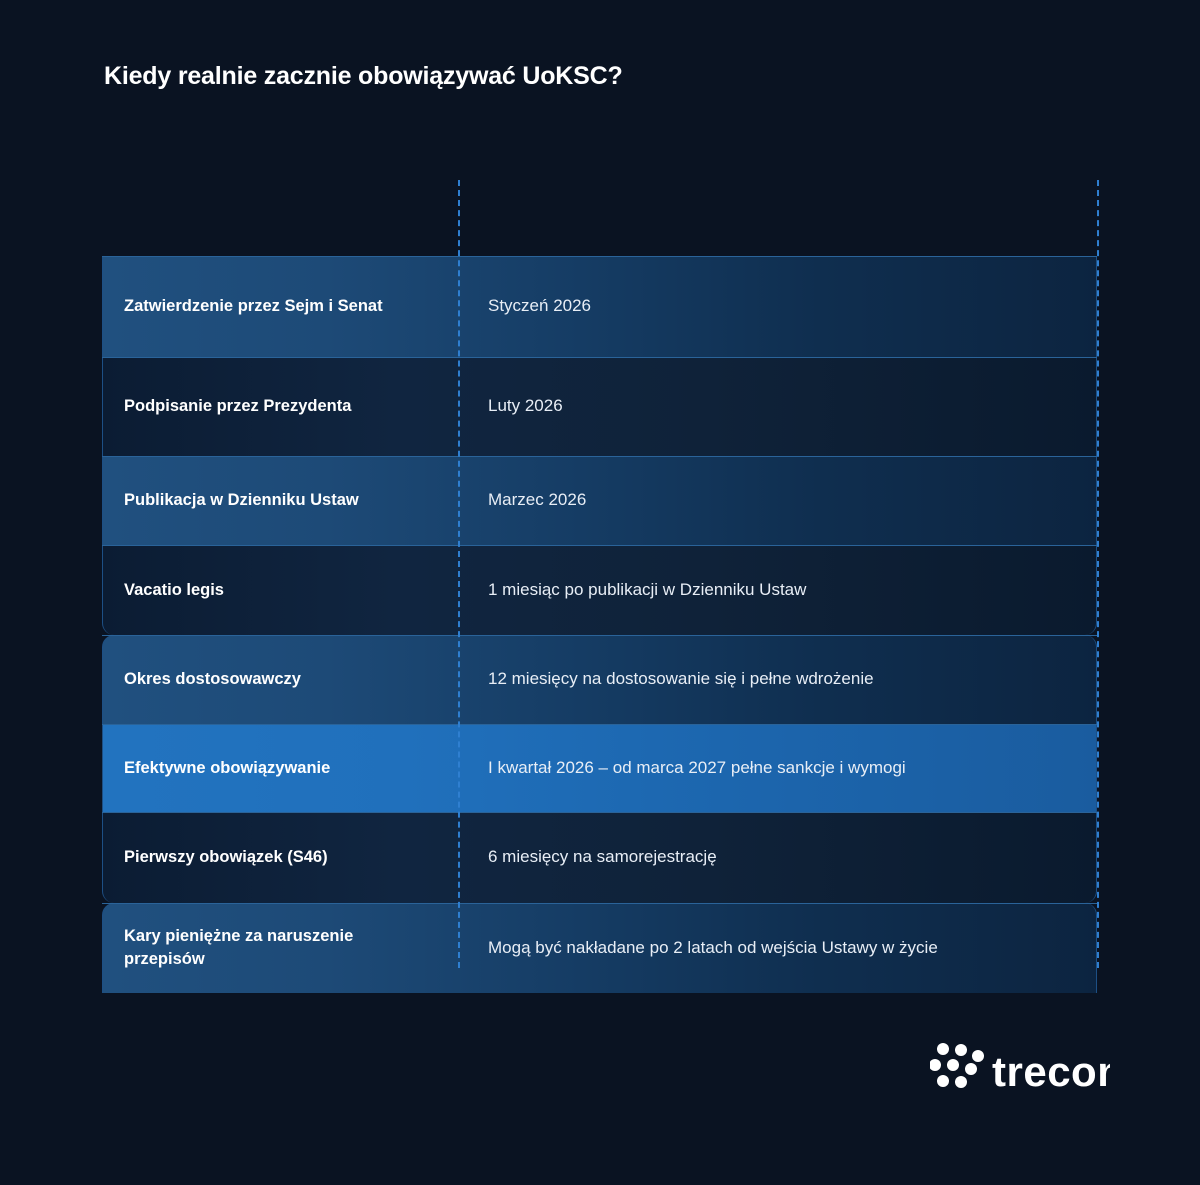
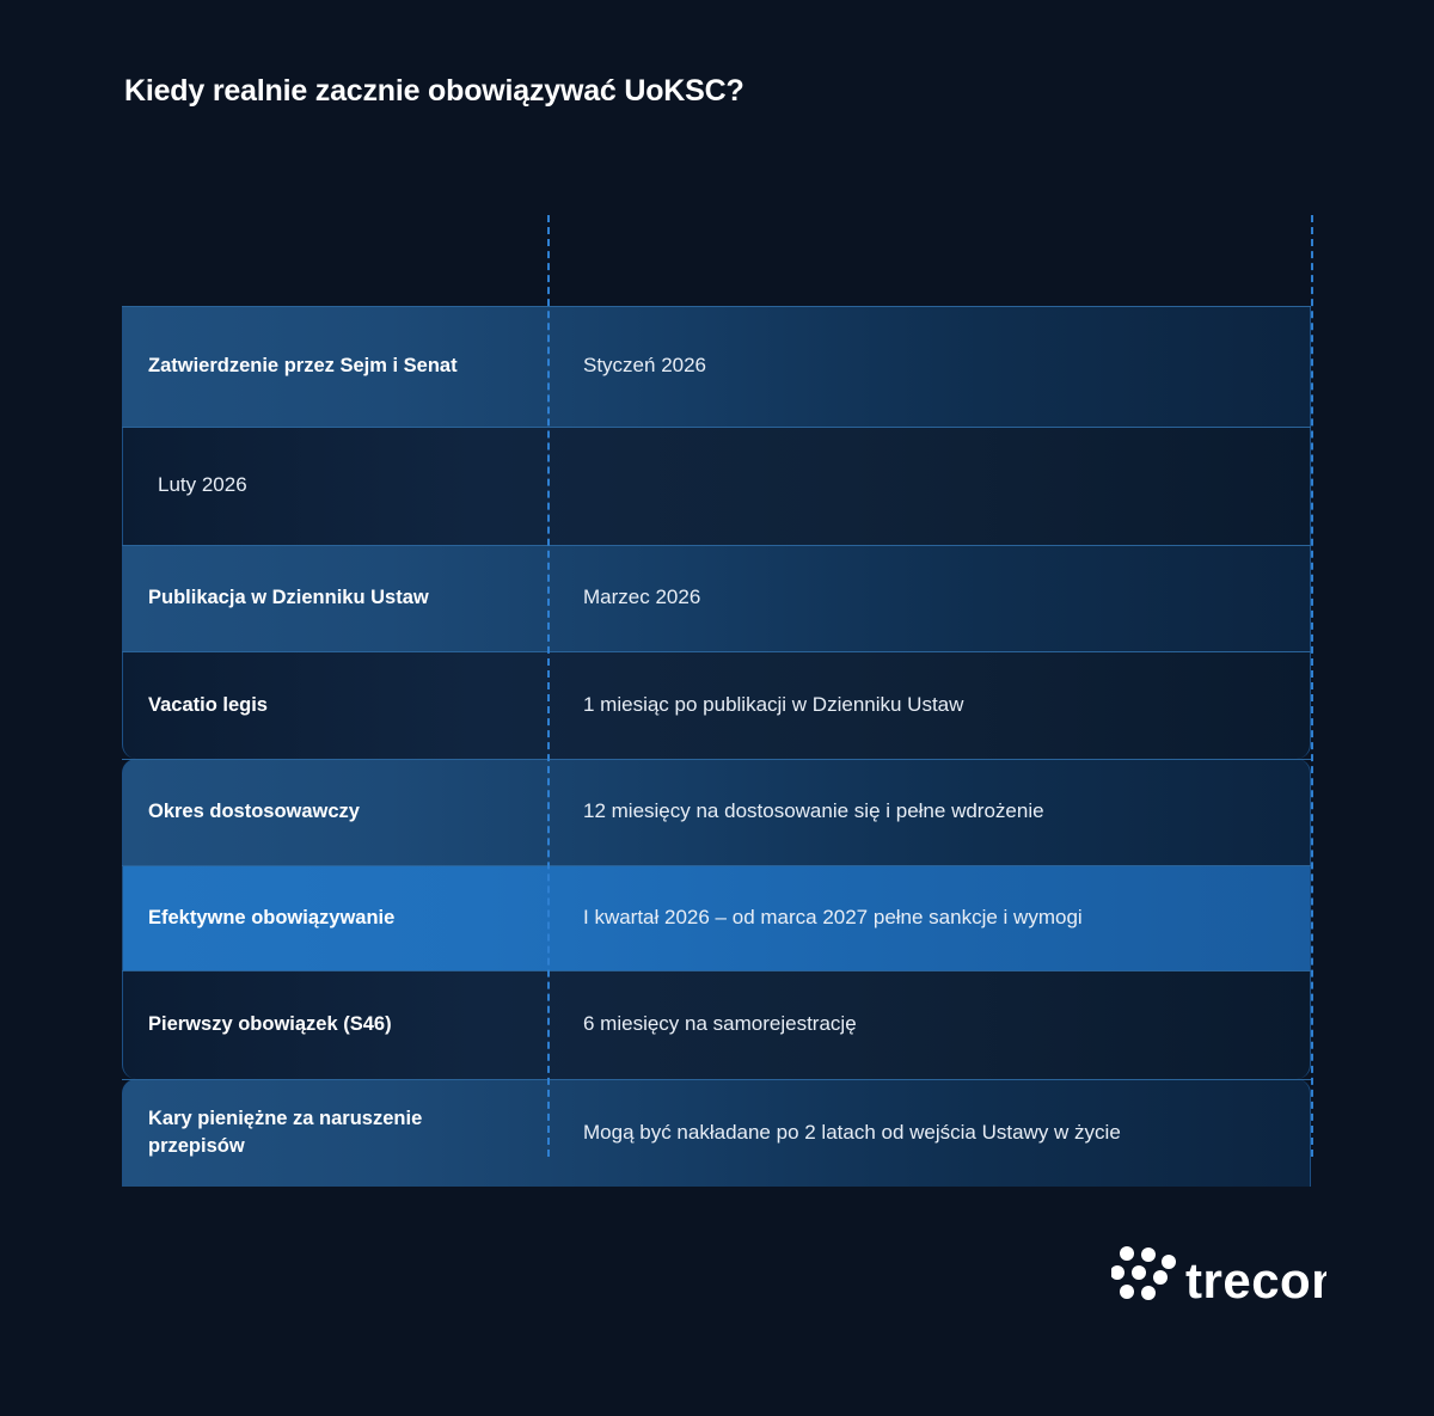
  Kiedy realnie zacznie obowiązywać UoKSC?
  Zatwierdzenie przez Sejm i Senat
  Styczeń 2026
- Podpisanie przez Prezydenta
  Luty 2026
  Publikacja w Dzienniku Ustaw
  Marzec 2026
  Vacatio legis
  1 miesiąc po publikacji w Dzienniku Ustaw
  Okres dostosowawczy
  12 miesięcy na dostosowanie się i pełne wdrożenie
  Efektywne obowiązywanie
  I kwartał 2026 – od marca 2027 pełne sankcje i wymogi
  Pierwszy obowiązek (S46)
  6 miesięcy na samorejestrację
  Kary pieniężne za naruszenie przepisów
  Mogą być nakładane po 2 latach od wejścia Ustawy w życie
  treco
